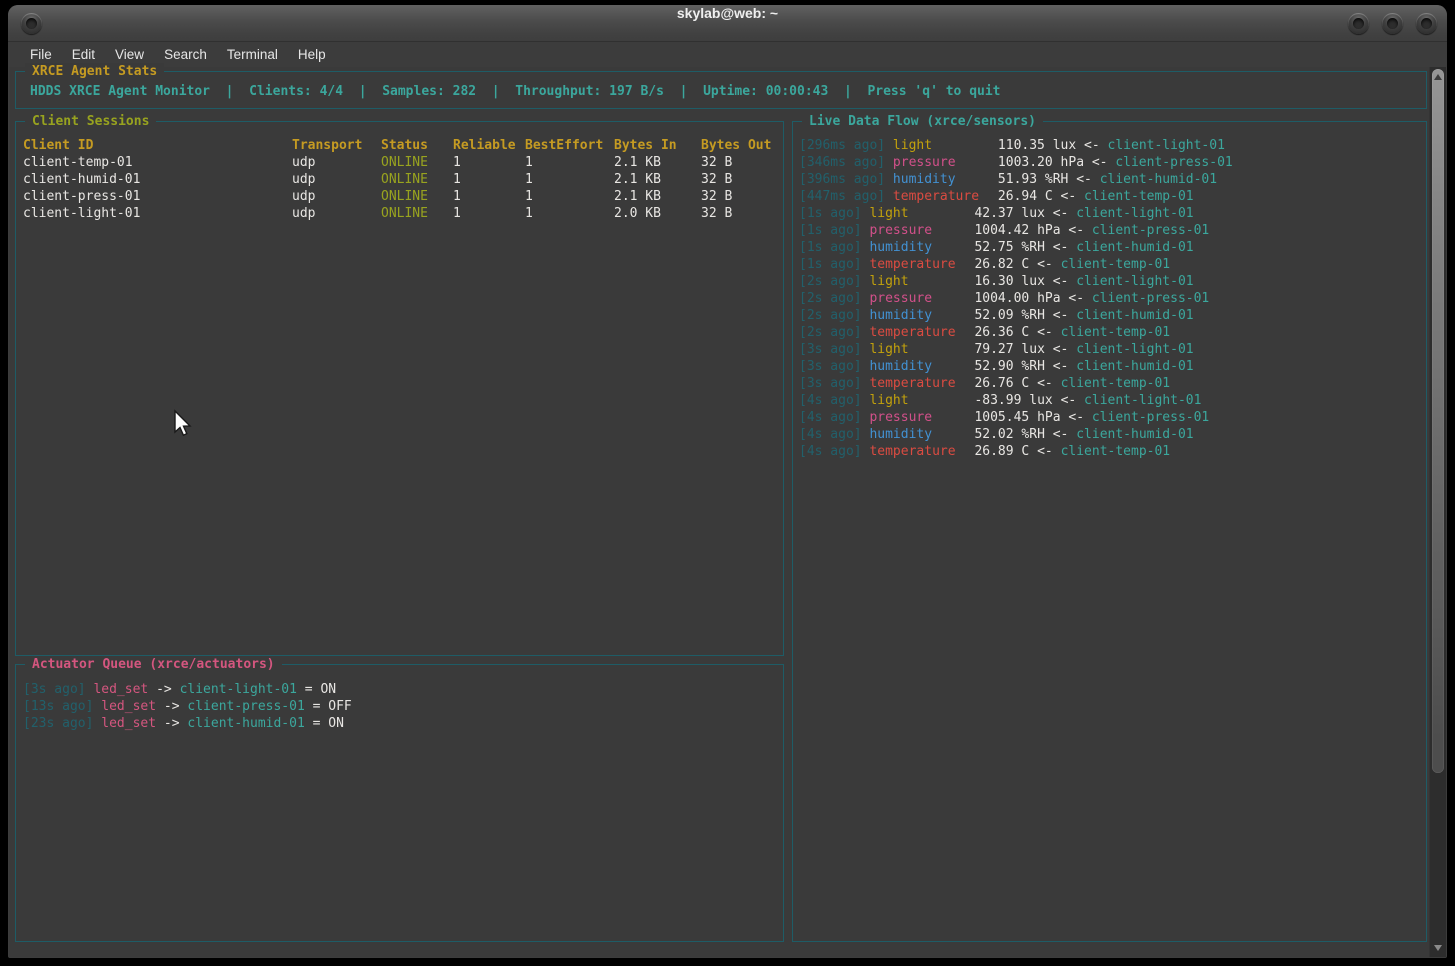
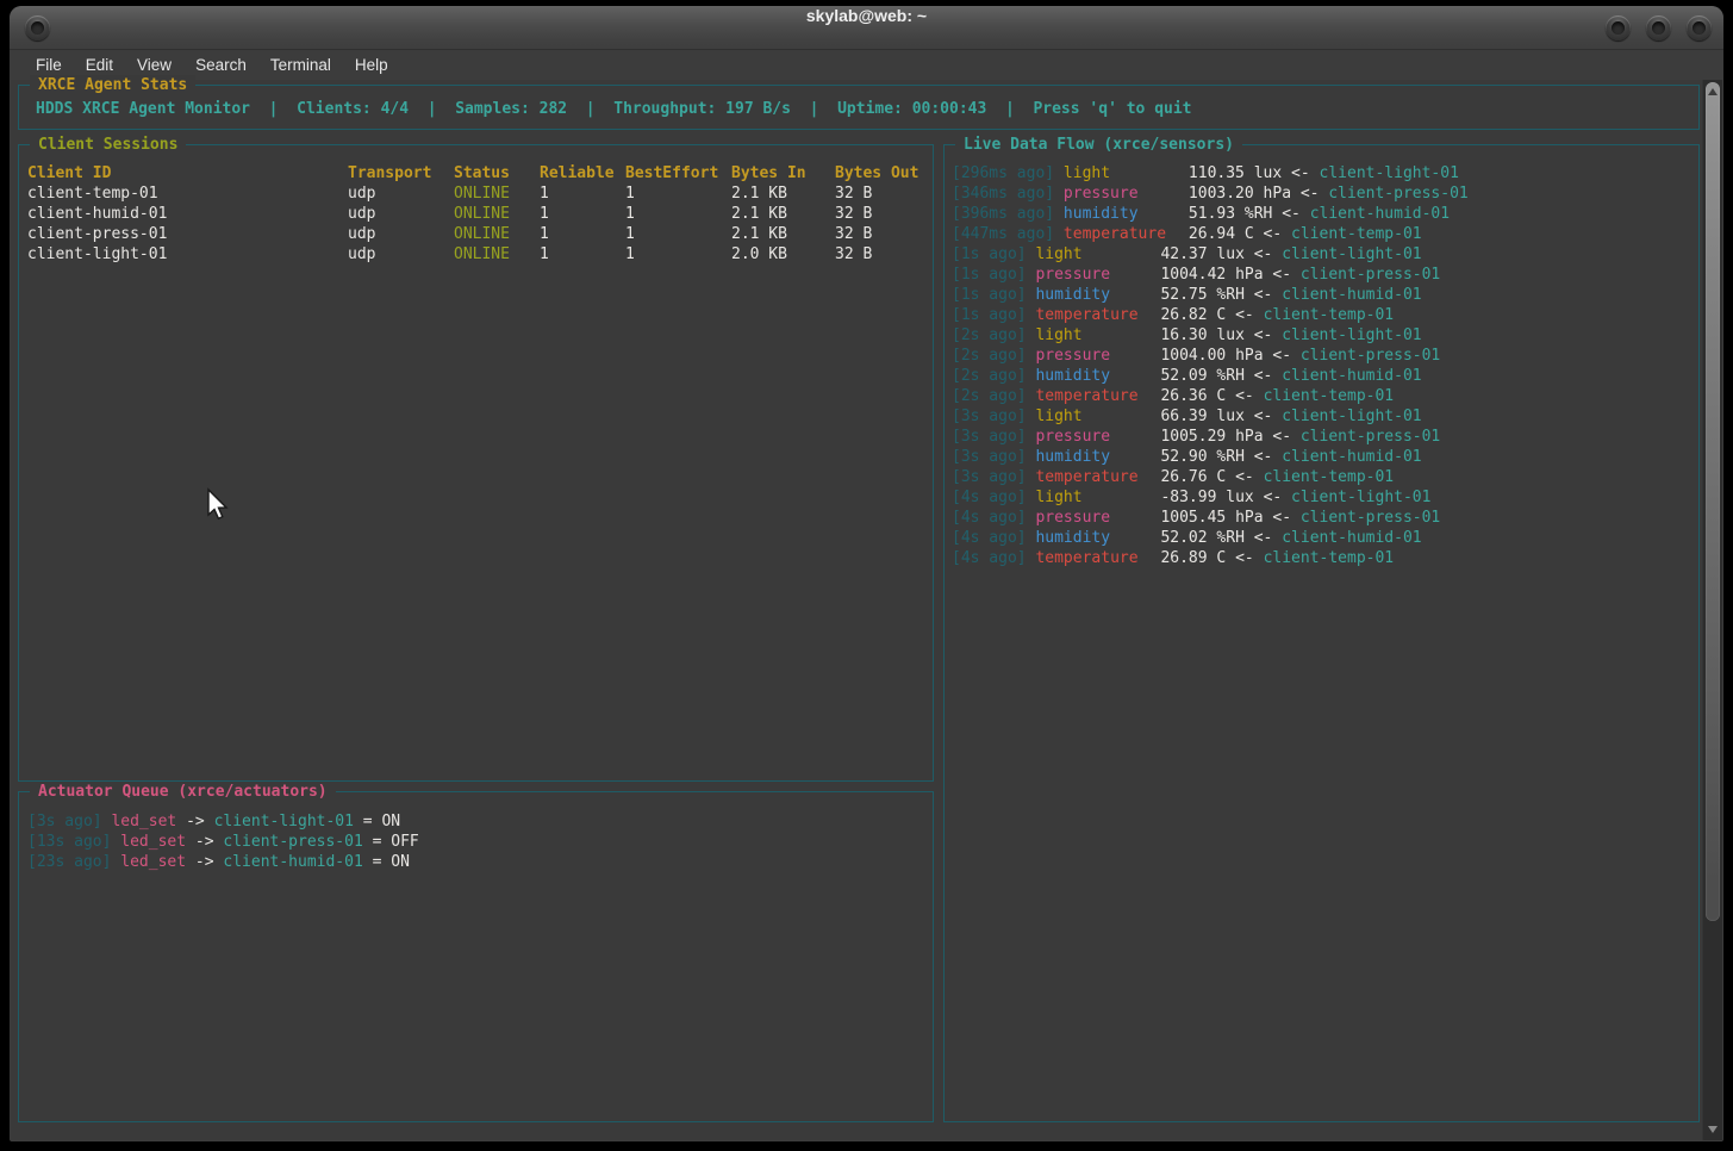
  skylab@web: ~
  File
  Edit
  View
  Search
  Terminal
  Help
  XRCE Agent Stats
  HDDS XRCE Agent Monitor | Clients: 4/4 | Samples: 282 | Throughput: 197 B/s | Uptime: 00:00:43 | Press 'q' to quit
  Client Sessions
  Client ID
  Transport
  Status
  Reliable
  BestEffort
  Bytes In
  Bytes Out
  client-temp-01
  udp
  ONLINE
  1
  1
  2.1 KB
  32 B
  client-humid-01
  udp
  ONLINE
  1
  1
  2.1 KB
  32 B
  client-press-01
  udp
  ONLINE
  1
  1
  2.1 KB
  32 B
  client-light-01
  udp
  ONLINE
  1
  1
  2.0 KB
  32 B
  Live Data Flow (xrce/sensors)
  [296ms ago] light 110.35 lux <- client-light-01
  [346ms ago] pressure 1003.20 hPa <- client-press-01
  [396ms ago] humidity 51.93 %RH <- client-humid-01
  [447ms ago] temperature 26.94 C <- client-temp-01
  [1s ago] light 42.37 lux <- client-light-01
  [1s ago] pressure 1004.42 hPa <- client-press-01
  [1s ago] humidity 52.75 %RH <- client-humid-01
  [1s ago] temperature 26.82 C <- client-temp-01
  [2s ago] light 16.30 lux <- client-light-01
  [2s ago] pressure 1004.00 hPa <- client-press-01
  [2s ago] humidity 52.09 %RH <- client-humid-01
  [2s ago] temperature 26.36 C <- client-temp-01
- [3s ago] light 79.27 lux <- client-light-01
+ [3s ago] light 66.39 lux <- client-light-01
+ [3s ago] pressure 1005.29 hPa <- client-press-01
  [3s ago] humidity 52.90 %RH <- client-humid-01
  [3s ago] temperature 26.76 C <- client-temp-01
  [4s ago] light -83.99 lux <- client-light-01
  [4s ago] pressure 1005.45 hPa <- client-press-01
  [4s ago] humidity 52.02 %RH <- client-humid-01
  [4s ago] temperature 26.89 C <- client-temp-01
  Actuator Queue (xrce/actuators)
  [3s ago] led_set -> client-light-01 = ON
  [13s ago] led_set -> client-press-01 = OFF
  [23s ago] led_set -> client-humid-01 = ON
